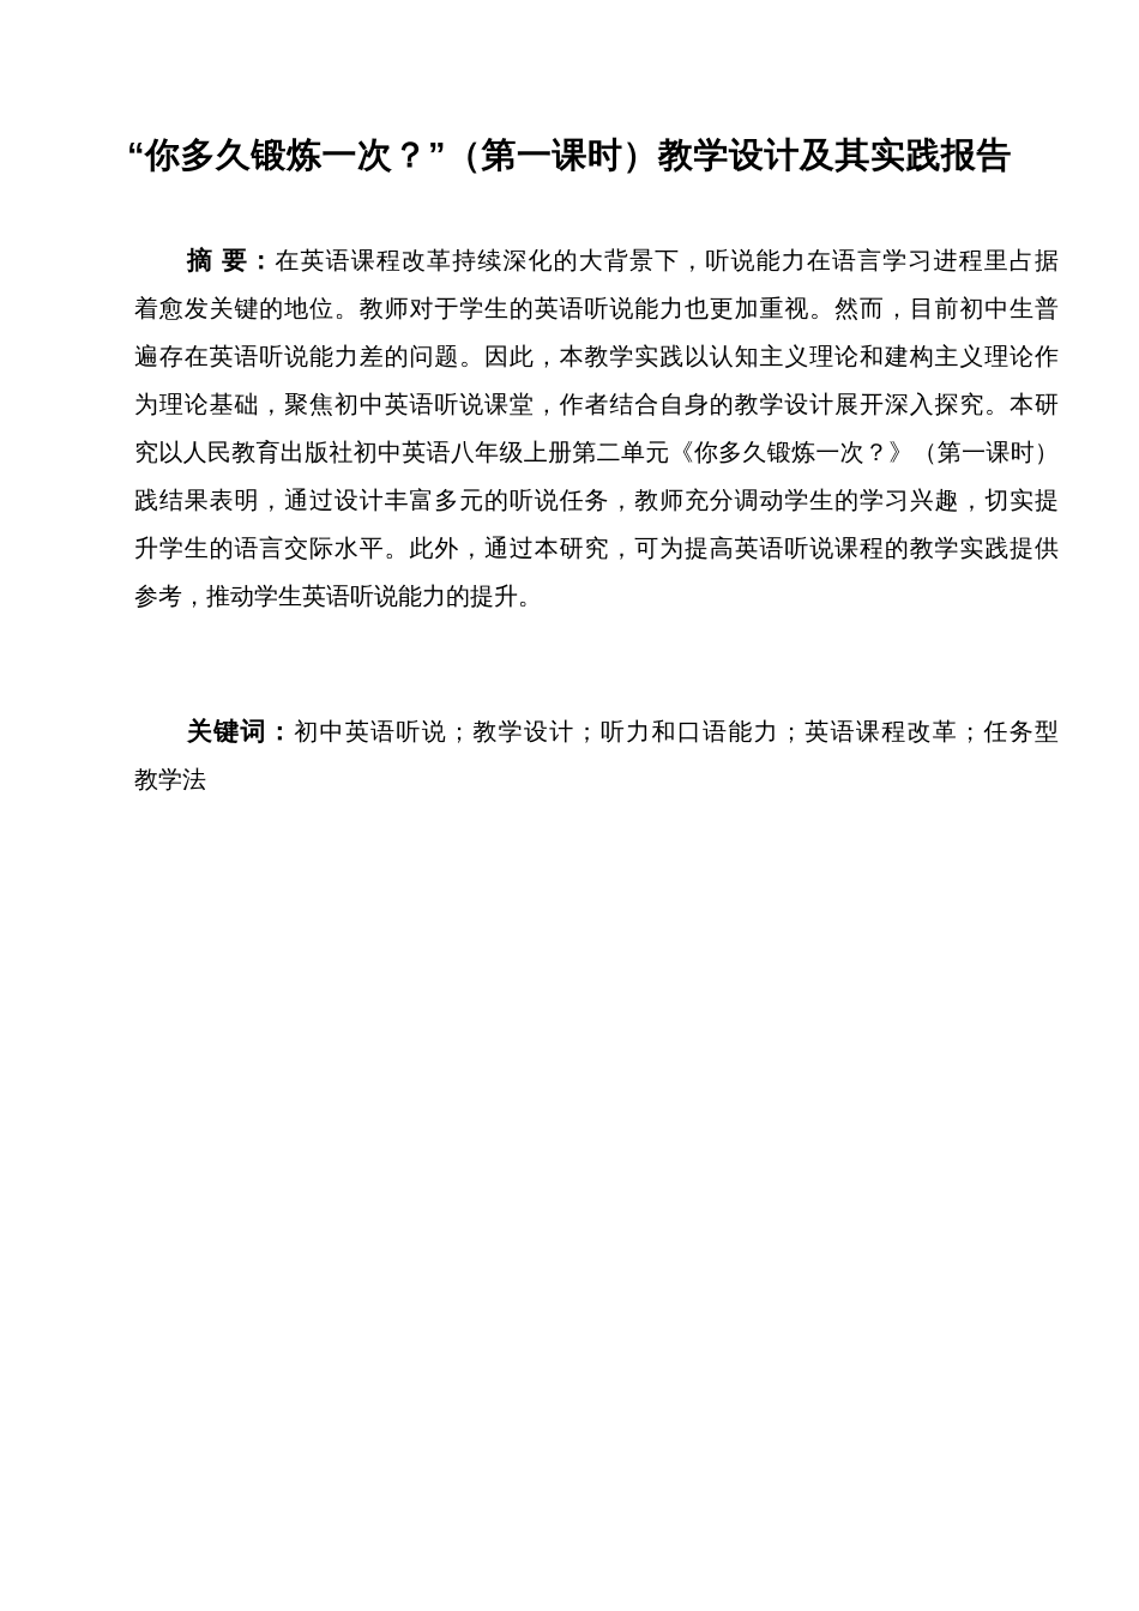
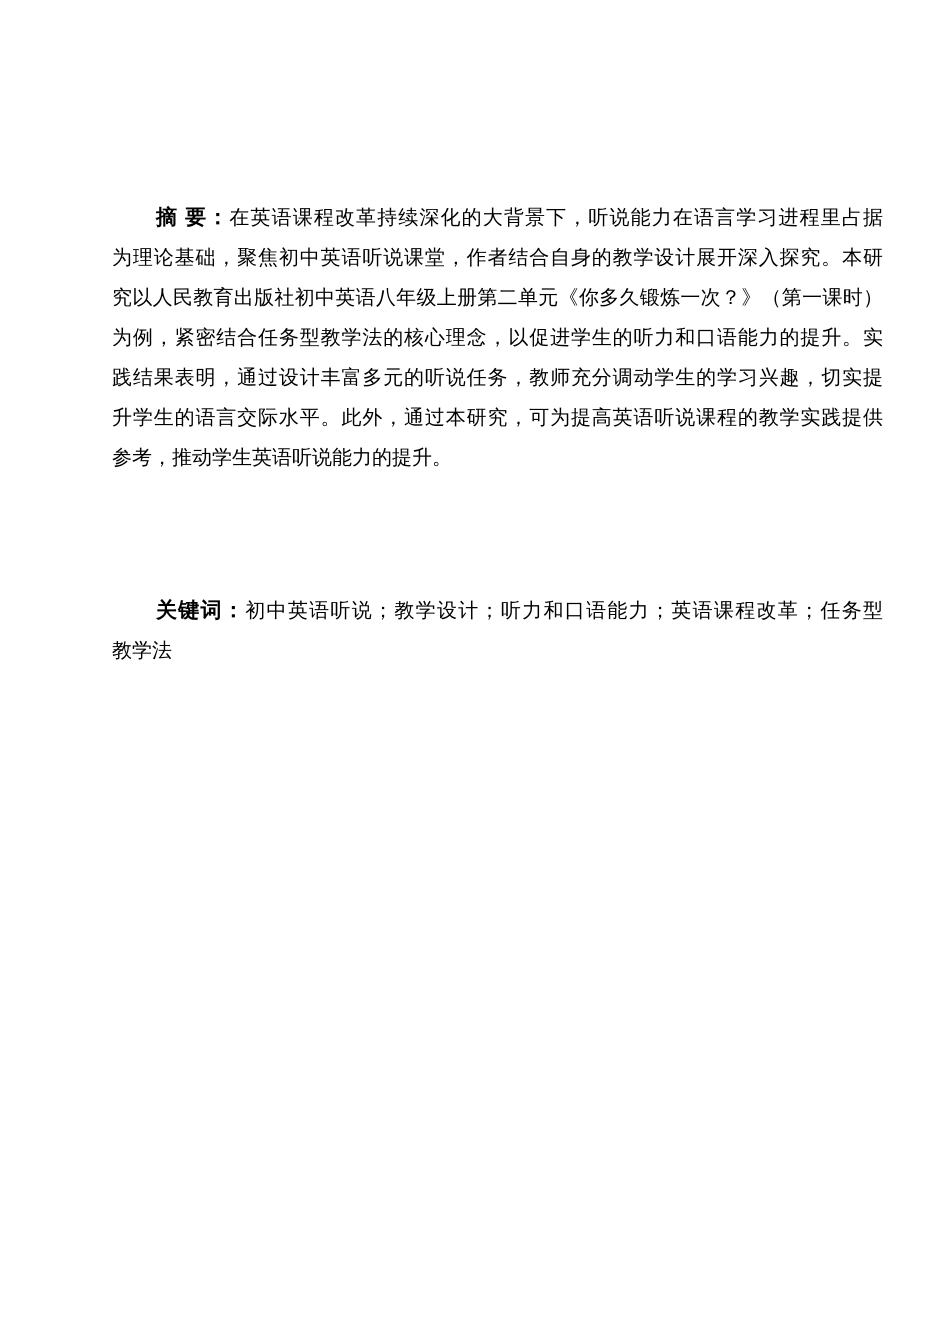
- “你多久锻炼一次？”（第一课时）教学设计及其实践报告
  摘 要：在英语课程改革持续深化的大背景下，听说能力在语言学习进程里占据
- 着愈发关键的地位。教师对于学生的英语听说能力也更加重视。然而，目前初中生普
- 遍存在英语听说能力差的问题。因此，本教学实践以认知主义理论和建构主义理论作
  为理论基础，聚焦初中英语听说课堂，作者结合自身的教学设计展开深入探究。本研
  究以人民教育出版社初中英语八年级上册第二单元《你多久锻炼一次？》（第一课时）
+ 为例，紧密结合任务型教学法的核心理念，以促进学生的听力和口语能力的提升。实
  践结果表明，通过设计丰富多元的听说任务，教师充分调动学生的学习兴趣，切实提
  升学生的语言交际水平。此外，通过本研究，可为提高英语听说课程的教学实践提供
  参考，推动学生英语听说能力的提升。
  关键词：初中英语听说；教学设计；听力和口语能力；英语课程改革；任务型
  教学法
